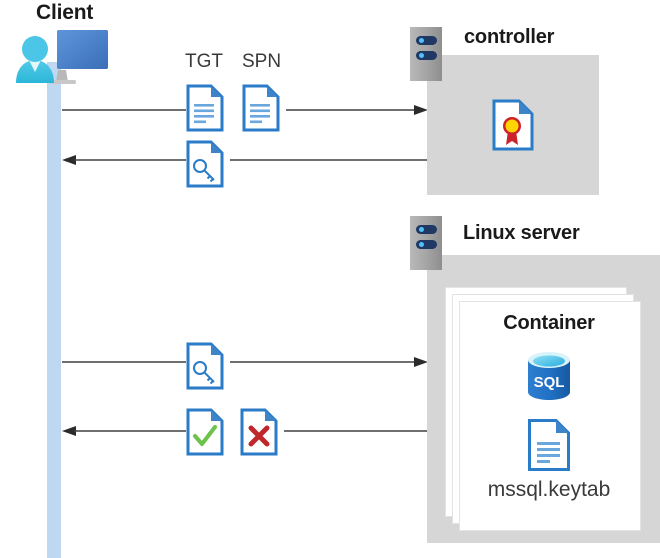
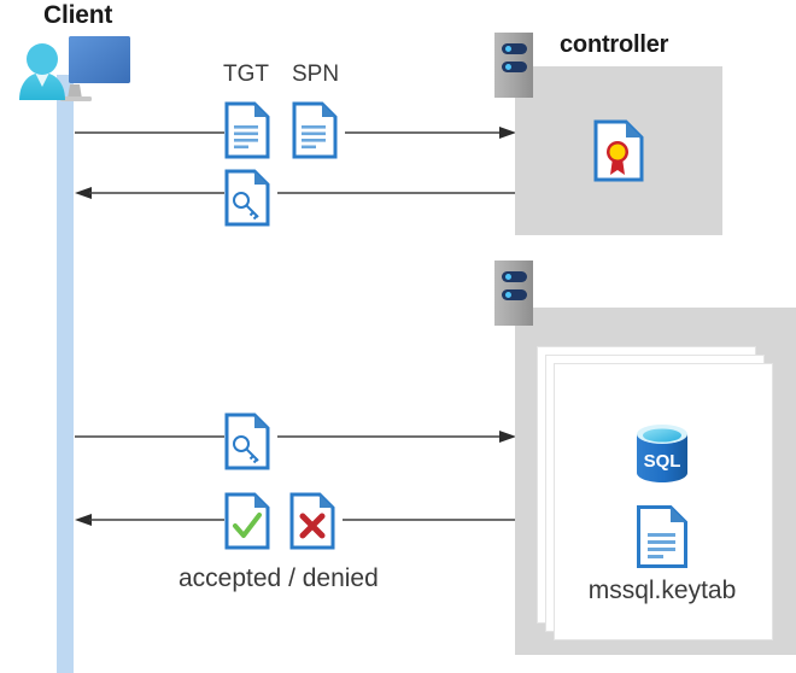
  Client
  TGT
  SPN
+ accepted / denied
  controller
- Linux server
- Container
  SQL
  mssql.keytab
